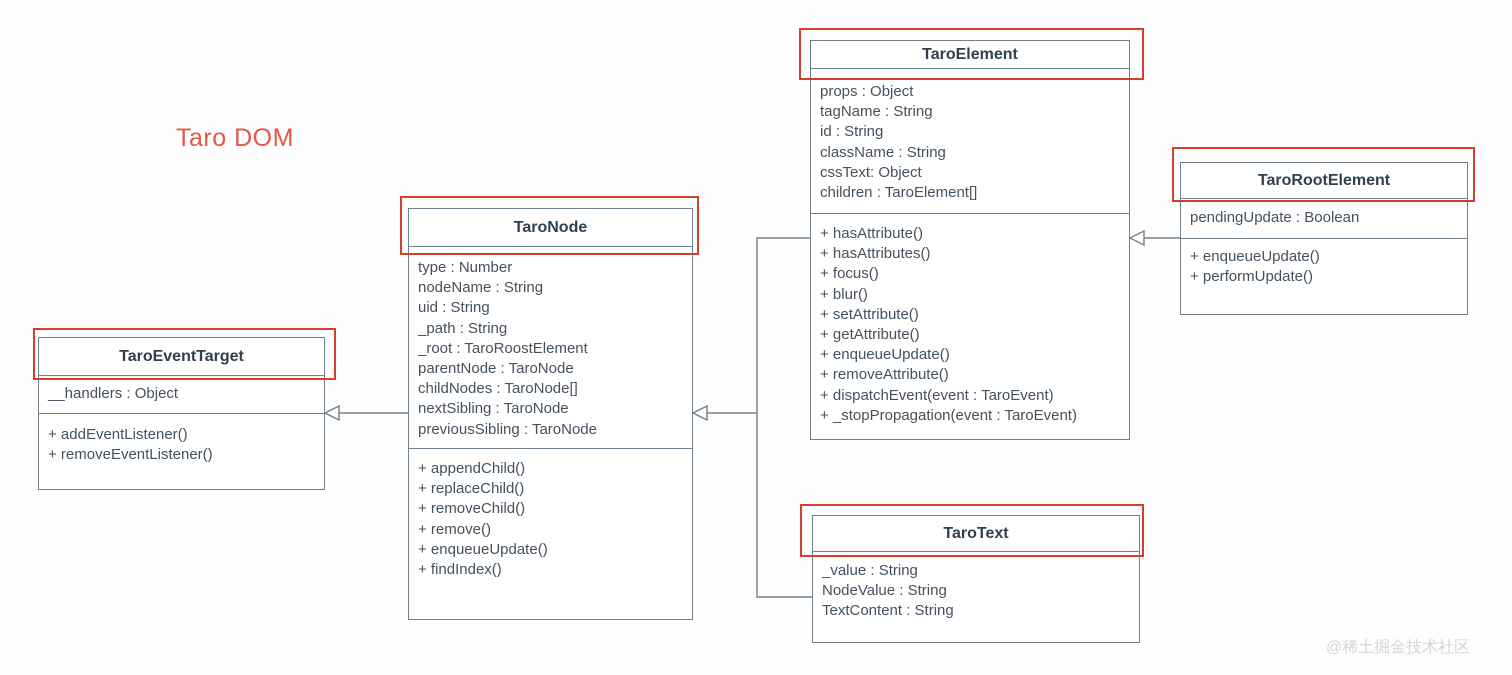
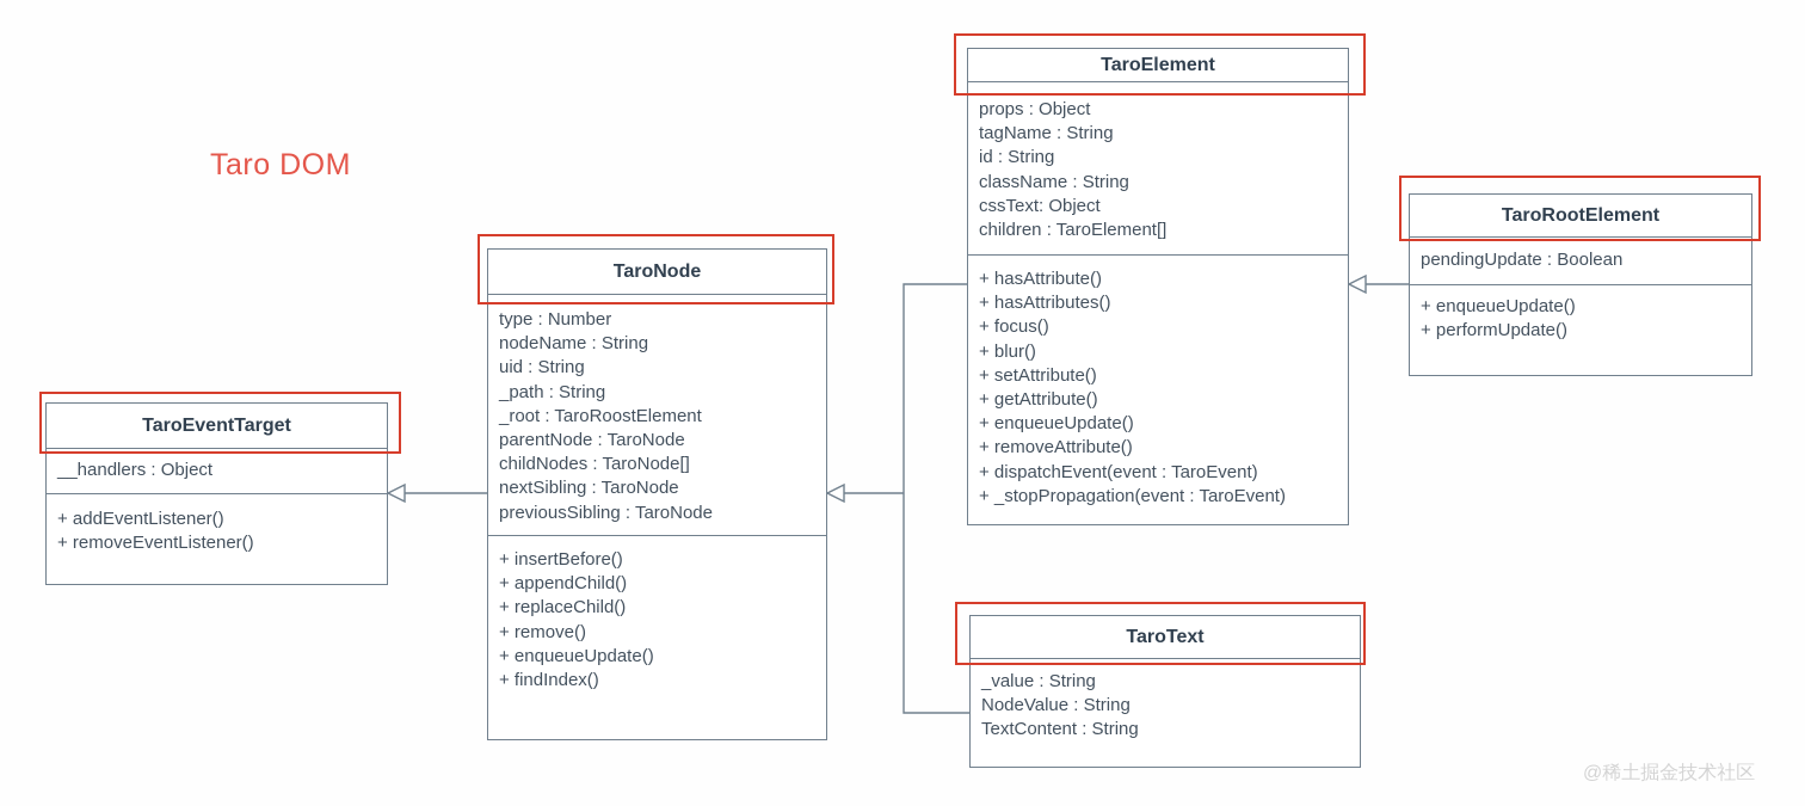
  Taro DOM
  TaroEventTarget
  __handlers : Object
  + addEventListener()
  + removeEventListener()
  TaroNode
  type : Number
  nodeName : String
  uid : String
  _path : String
  _root : TaroRoostElement
  parentNode : TaroNode
  childNodes : TaroNode[]
  nextSibling : TaroNode
  previousSibling : TaroNode
+ + insertBefore()
  + appendChild()
  + replaceChild()
- + removeChild()
  + remove()
  + enqueueUpdate()
  + findIndex()
  TaroElement
  props : Object
  tagName : String
  id : String
  className : String
  cssText: Object
  children : TaroElement[]
  + hasAttribute()
  + hasAttributes()
  + focus()
  + blur()
  + setAttribute()
  + getAttribute()
  + enqueueUpdate()
  + removeAttribute()
  + dispatchEvent(event : TaroEvent)
  + _stopPropagation(event : TaroEvent)
  TaroRootElement
  pendingUpdate : Boolean
  + enqueueUpdate()
  + performUpdate()
  TaroText
  _value : String
  NodeValue : String
  TextContent : String
  @稀土掘金技术社区
